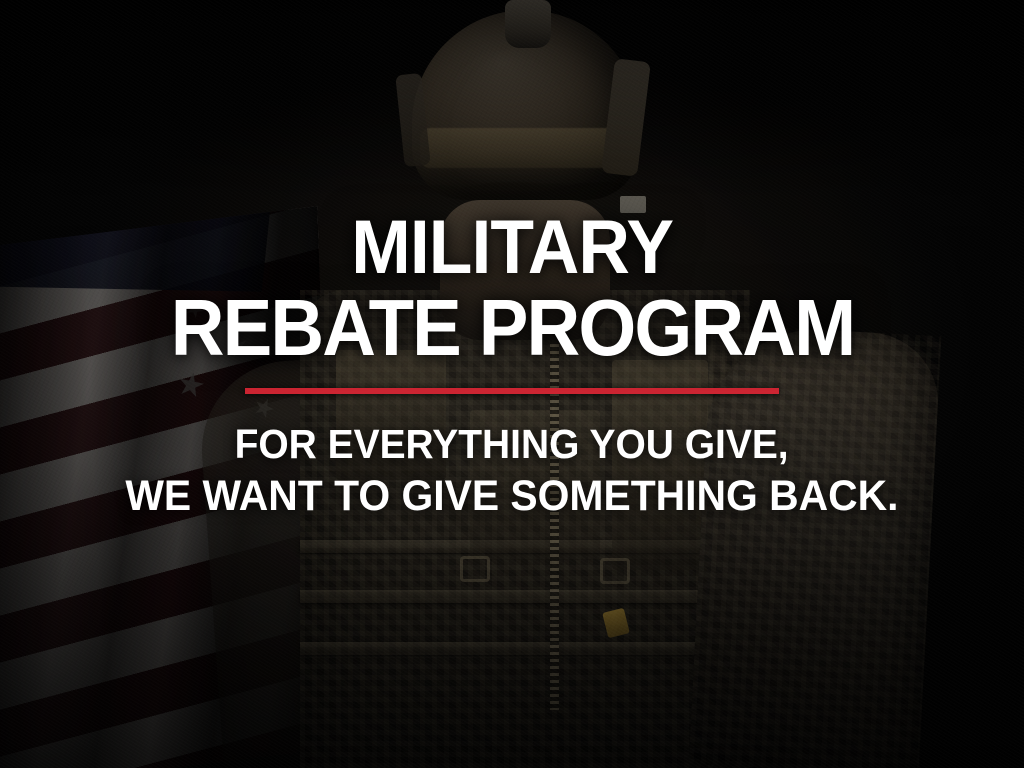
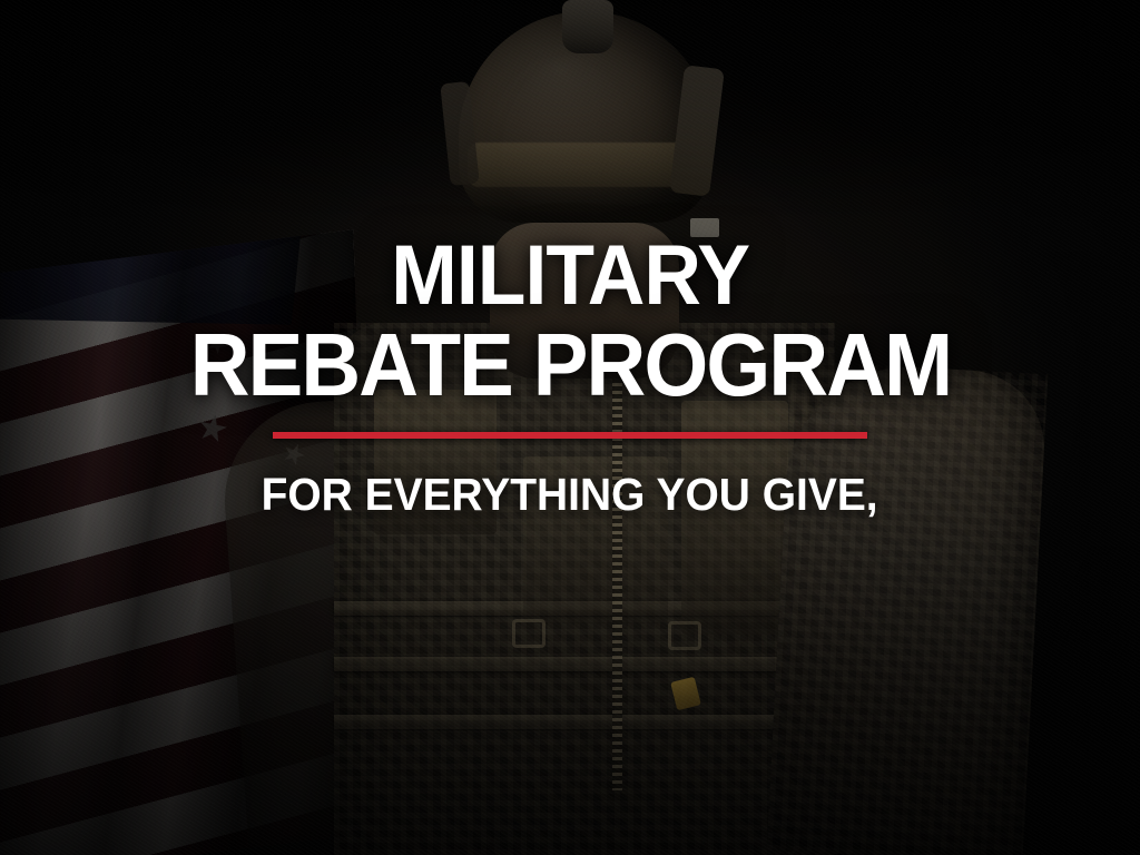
  MILITARY
  REBATE PROGRAM
  FOR EVERYTHING YOU GIVE,
- WE WANT TO GIVE SOMETHING BACK.
